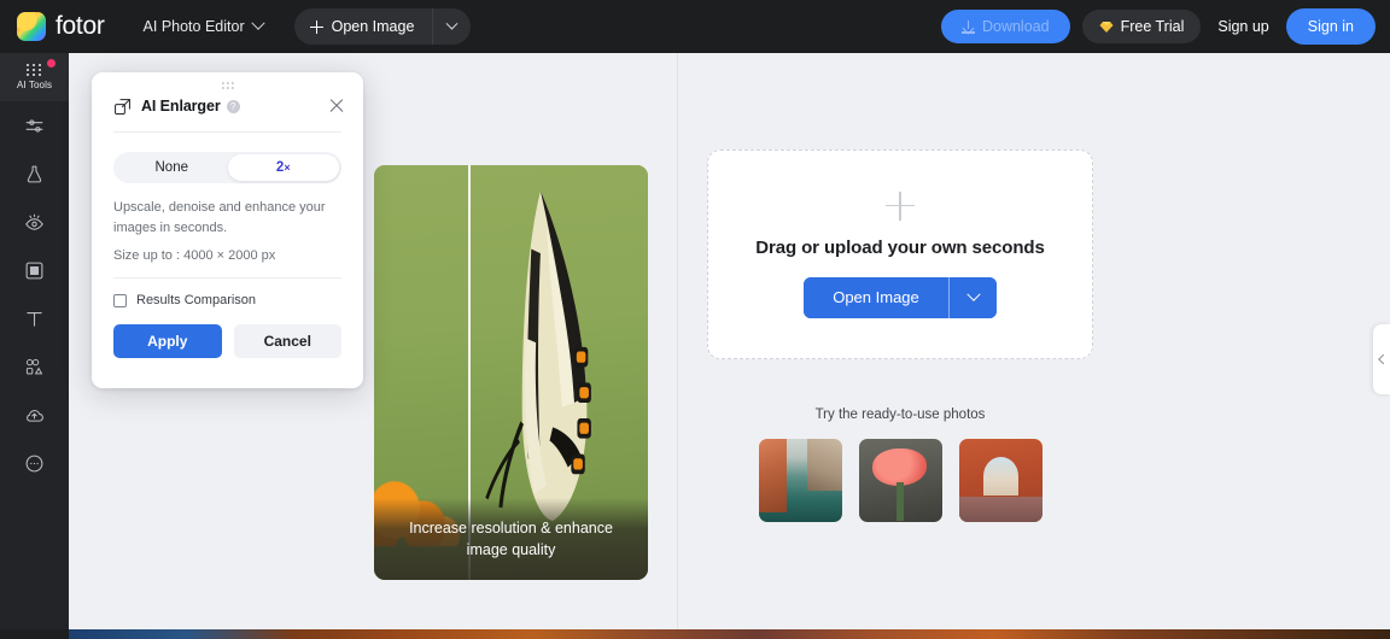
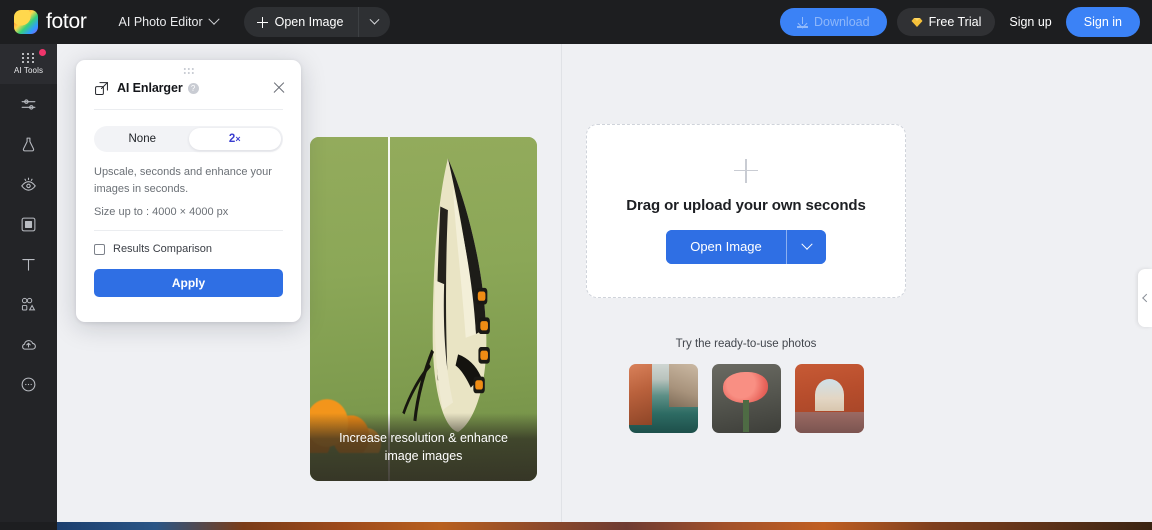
  fotor
  AI Photo Editor
  Open Image
  Download
  Free Trial
  Sign up
  Sign in
  AI Tools
- Increase resolution & enhance image quality
+ Increase resolution & enhance image images
  Drag or upload your own seconds
  Open Image
  Try the ready-to-use photos
  AI Enlarger
  ?
  None
  2
  ×
- Upscale, denoise and enhance your images in seconds.
+ Upscale, seconds and enhance your images in seconds.
- Size up to : 4000 × 2000 px
+ Size up to : 4000 × 4000 px
  Results Comparison
  Apply
- Cancel
